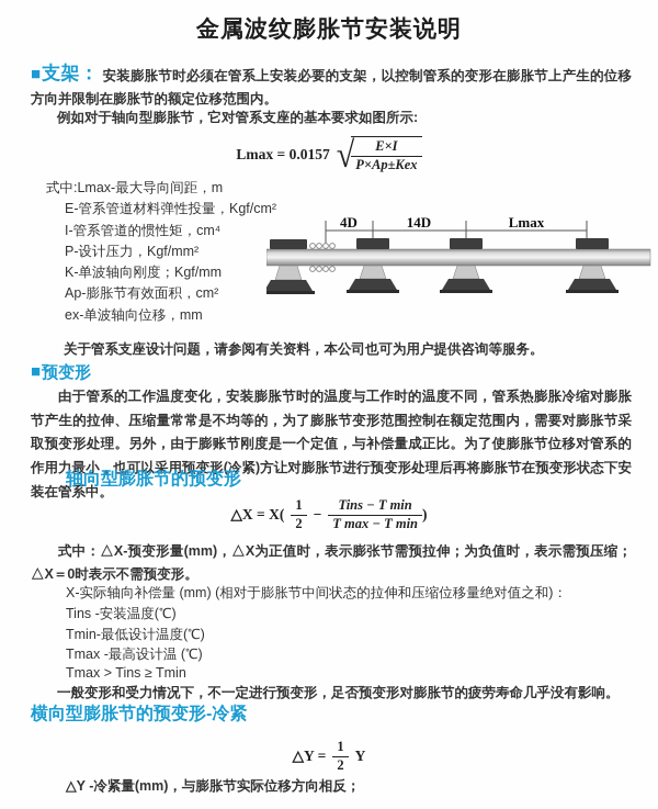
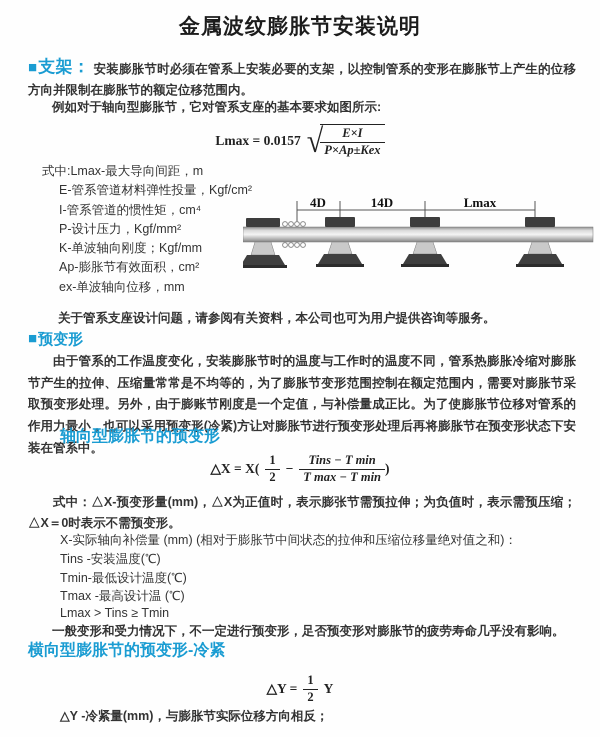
  金属波纹膨胀节安装说明
  ■支架： 安装膨胀节时必须在管系上安装必要的支架，以控制管系的变形在膨胀节上产生的位移方向并限制在膨胀节的额定位移范围内。
  例如对于轴向型膨胀节，它对管系支座的基本要求如图所示:
  Lmax = 0.0157
  √
  E×I
  P×Ap±Kex
  式中:Lmax-最大导向间距，m
  E-管系管道材料弹性投量，Kgf/cm²
  I-管系管道的惯性矩，cm⁴
  P-设计压力，Kgf/mm²
  K-单波轴向刚度；Kgf/mm
  Ap-膨胀节有效面积，cm²
  ex-单波轴向位移，mm
  关于管系支座设计问题，请参阅有关资料，本公司也可为用户提供咨询等服务。
  4D
  14D
  Lmax
  ■预变形
  由于管系的工作温度变化，安装膨胀节时的温度与工作时的温度不同，管系热膨胀冷缩对膨胀节产生的拉伸、压缩量常常是不均等的，为了膨胀节变形范围控制在额定范围内，需要对膨胀节采取预变形处理。另外，由于膨账节刚度是一个定值，与补偿量成正比。为了使膨胀节位移对管系的作用力最小，也可以采用预变形(冷紧)方让对膨胀节进行预变形处理后再将膨胀节在预变形状态下安装在管系中。
  轴向型膨胀节的预变形
  △X = X(
  1
  2
  −
  Tins − T min
  T max − T min
  )
  式中：△X-预变形量(mm)，△X为正值时，表示膨张节需预拉伸；为负值时，表示需预压缩；△X＝0时表示不需预变形。
  X-实际轴向补偿量 (mm) (相对于膨胀节中间状态的拉伸和压缩位移量绝对值之和)：
  Tins -安装温度(℃)
  Tmin-最低设计温度(℃)
  Tmax -最高设计温 (℃)
- Tmax > Tins ≥ Tmin
+ Lmax > Tins ≥ Tmin
  一般变形和受力情况下，不一定进行预变形，足否预变形对膨胀节的疲劳寿命几乎没有影响。
  横向型膨胀节的预变形-冷紧
  △Y =
  1
  2
  Y
  △Y -冷紧量(mm)，与膨胀节实际位移方向相反；
